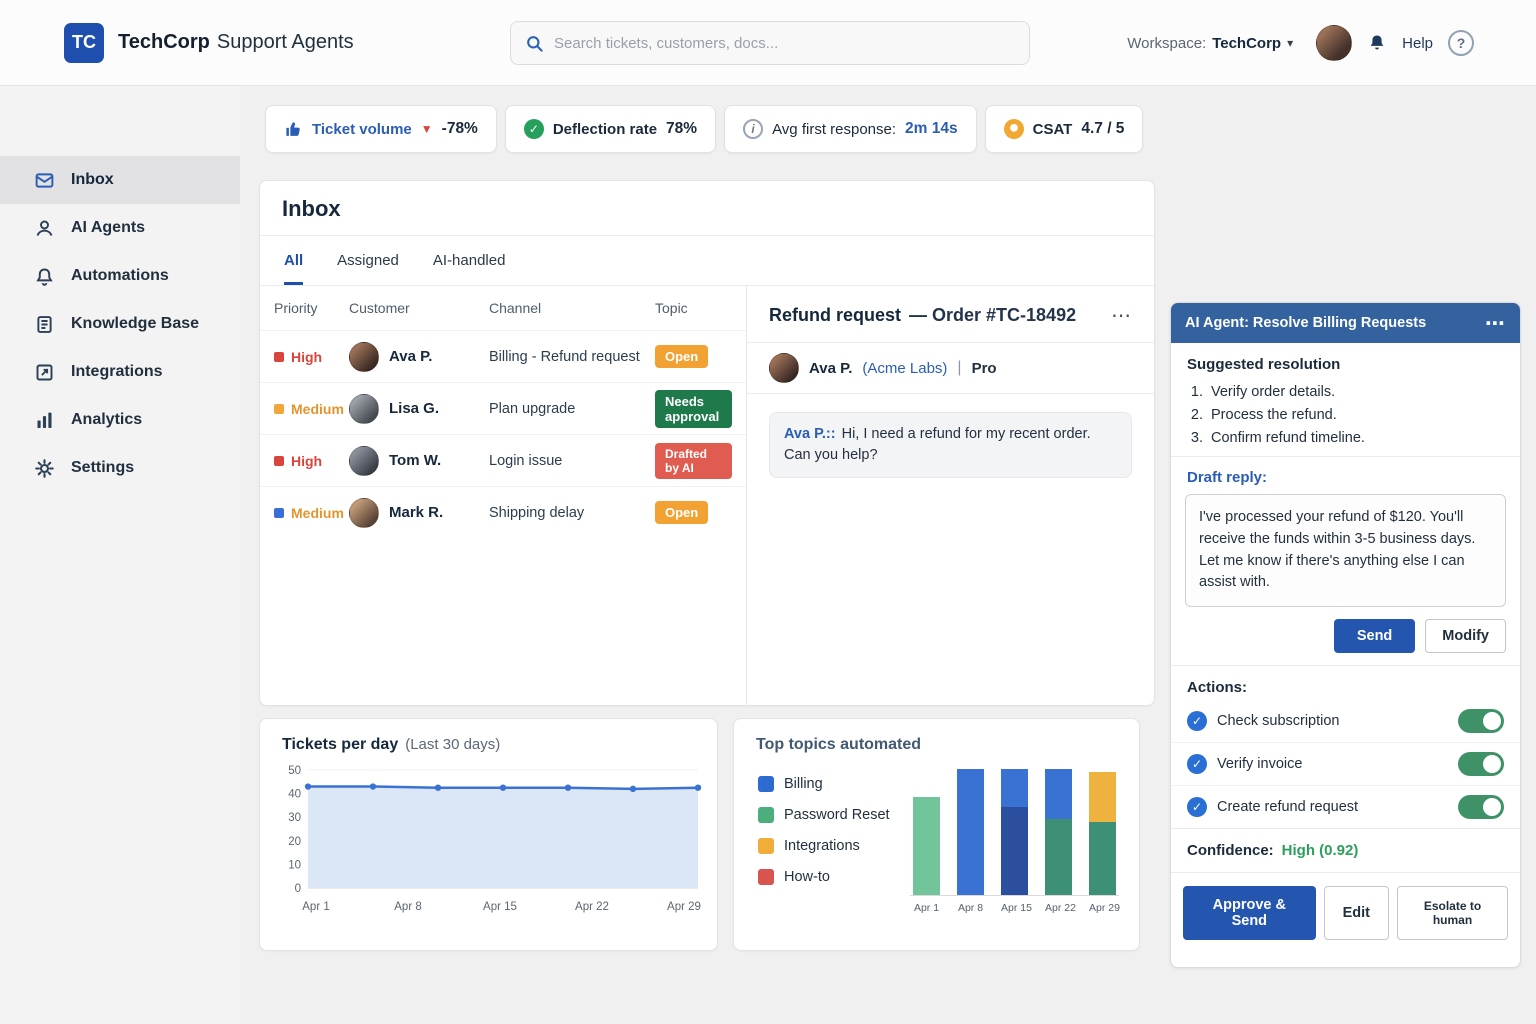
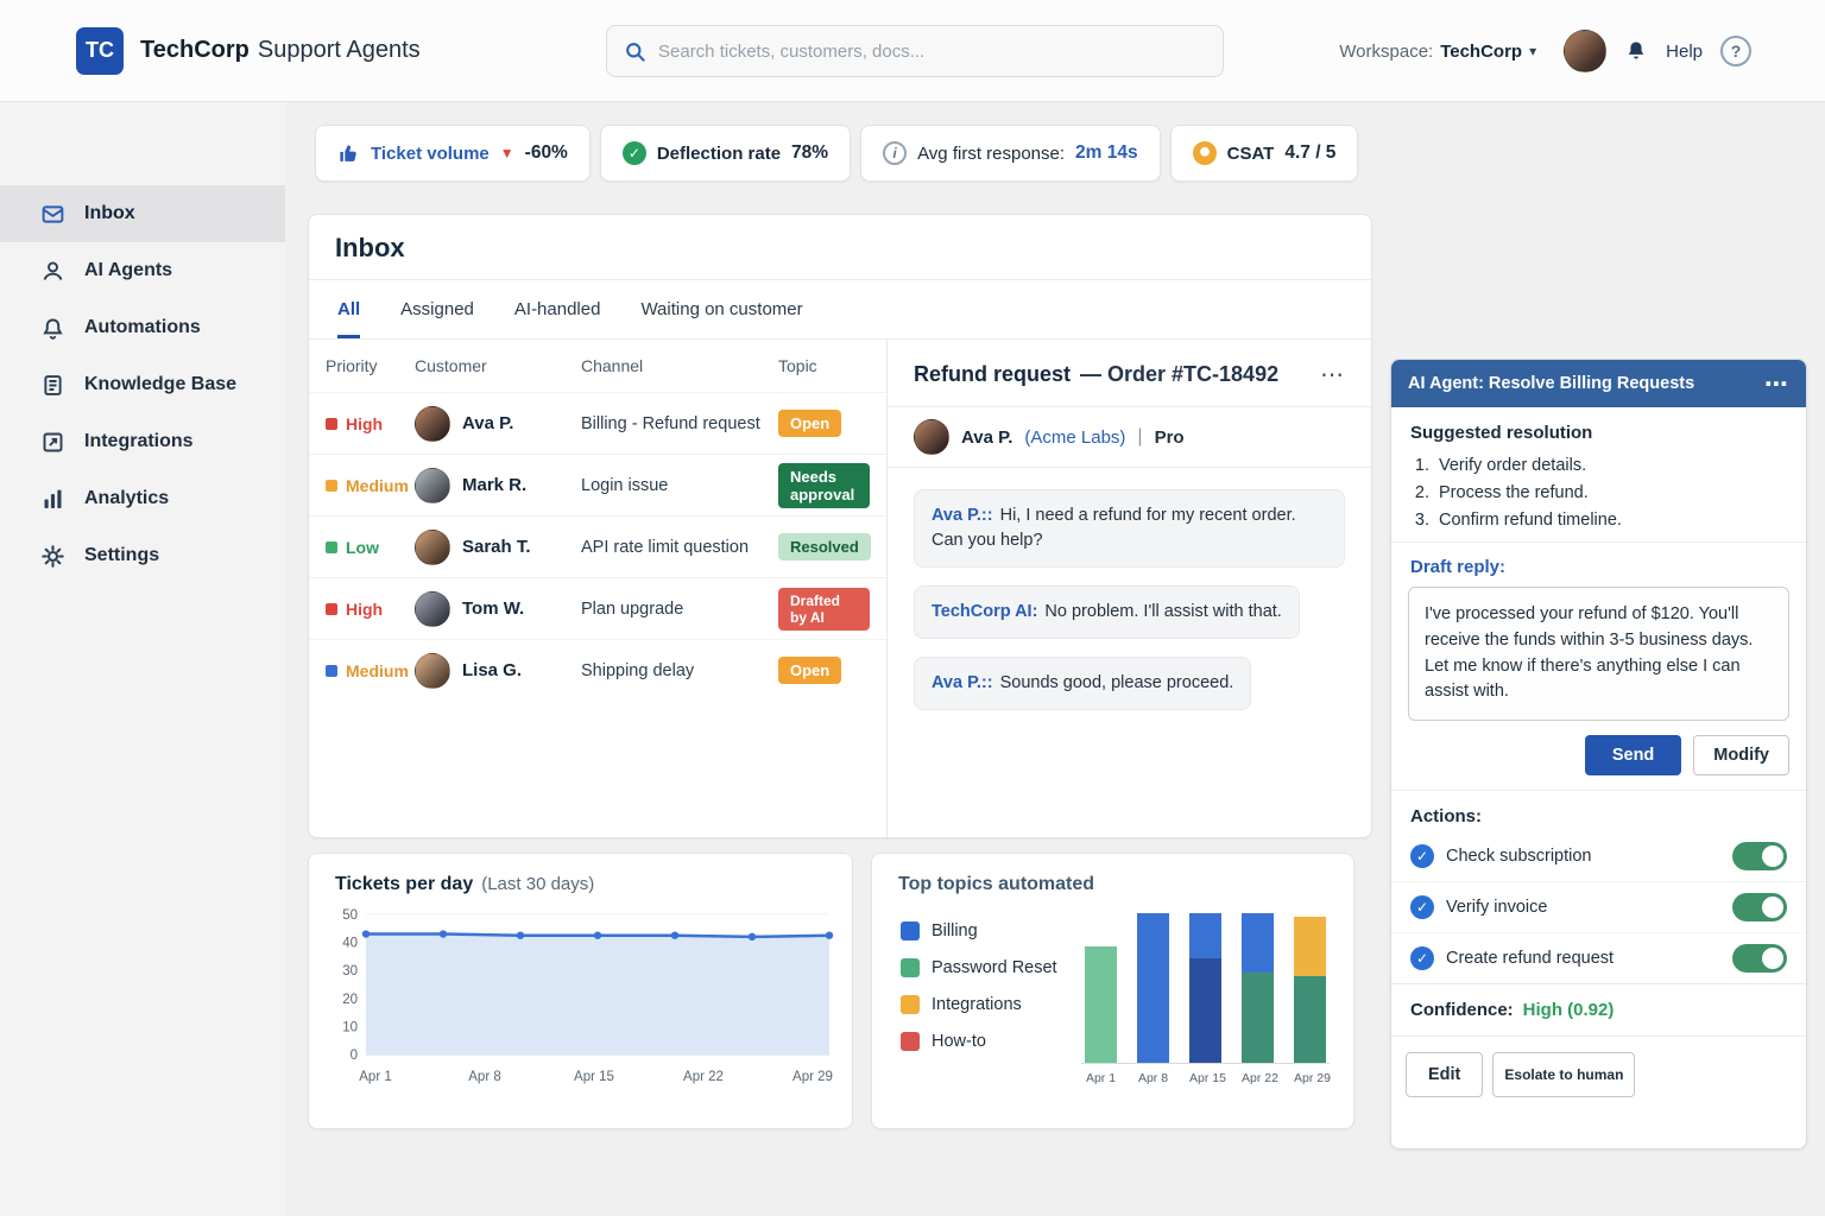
  TC
  TechCorp
  Support Agents
  Search tickets, customers, docs...
  Workspace:
  TechCorp
  ▾
  Help
  ?
  Inbox
  AI Agents
  Automations
  Knowledge Base
  Integrations
  Analytics
  Settings
  Ticket volume
  ▼
- -78%
+ -60%
  ✓
  Deflection rate
  78%
  i
  Avg first response:
  2m 14s
  CSAT
  4.7 / 5
  Inbox
  All
  Assigned
  AI-handled
+ Waiting on customer
  Priority
  Customer
  Channel
  Topic
  High
  Ava P.
  Billing - Refund request
  Open
  Medium
- Lisa G.
+ Mark R.
- Plan upgrade
+ Login issue
  Needs approval
+ Low
+ Sarah T.
+ API rate limit question
+ Resolved
  High
  Tom W.
- Login issue
+ Plan upgrade
  Drafted by AI
  Medium
- Mark R.
+ Lisa G.
  Shipping delay
  Open
  Refund request
  — Order #TC-18492
  ⋯
  Ava P.
  (Acme Labs)
  |
  Pro
  Ava P.:: Hi, I need a refund for my recent order. Can you help?
+ TechCorp AI: No problem. I'll assist with that.
+ Ava P.:: Sounds good, please proceed.
  AI Agent: Resolve Billing Requests
  ⋯
  Suggested resolution
  Verify order details.
  Process the refund.
  Confirm refund timeline.
  Draft reply:
  I've processed your refund of $120. You'll receive the funds within 3-5 business days. Let me know if there's anything else I can assist with.
  Send
  Modify
  Actions:
  ✓
  Check subscription
  ✓
  Verify invoice
  ✓
  Create refund request
  Confidence:
  High (0.92)
- Approve & Send
  Edit
  Esolate to human
  Tickets per day
  (Last 30 days)
  0
  10
  20
  30
  40
  50
  Apr 1
  Apr 8
  Apr 15
  Apr 22
  Apr 29
  Top topics automated
  Billing
  Password Reset
  Integrations
  How-to
  Apr 1
  Apr 8
  Apr 15
  Apr 22
  Apr 29
